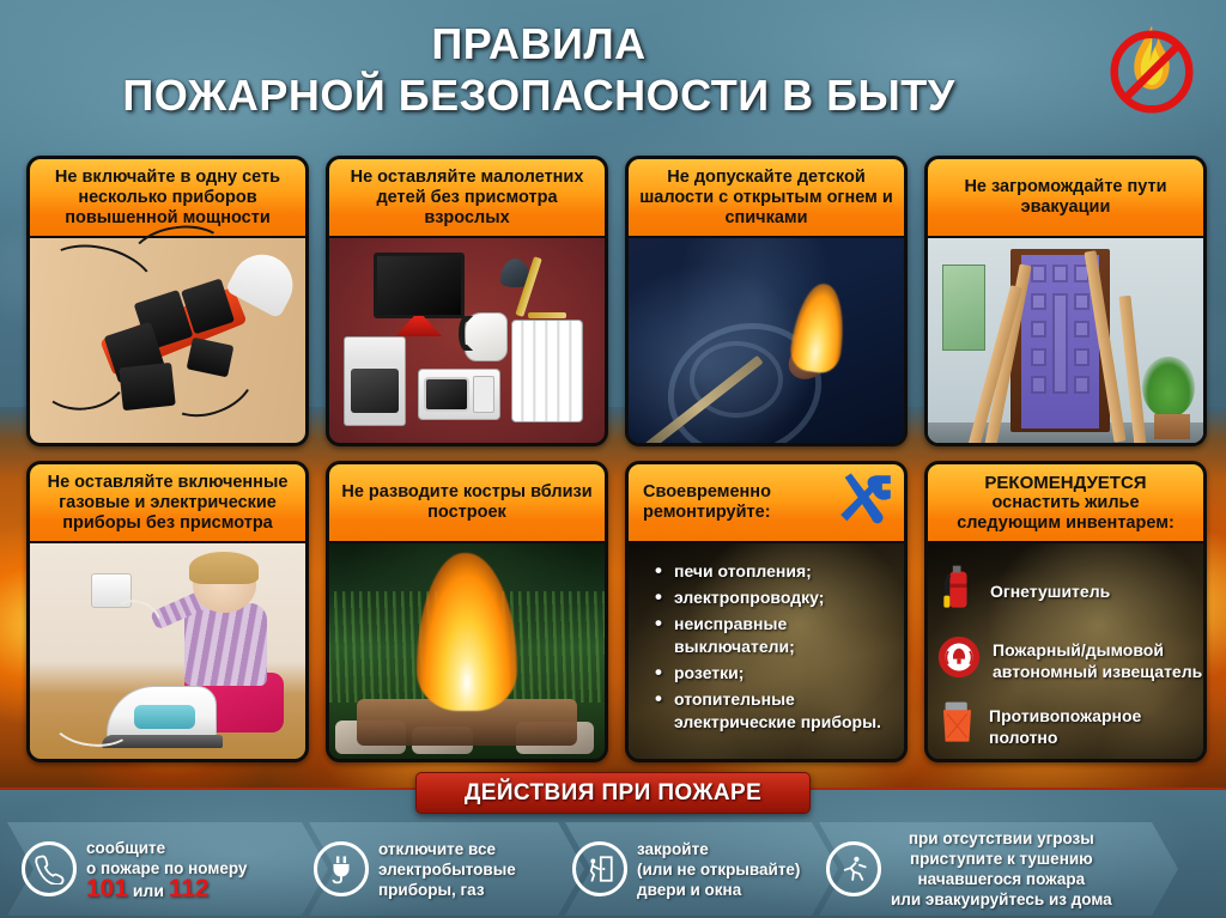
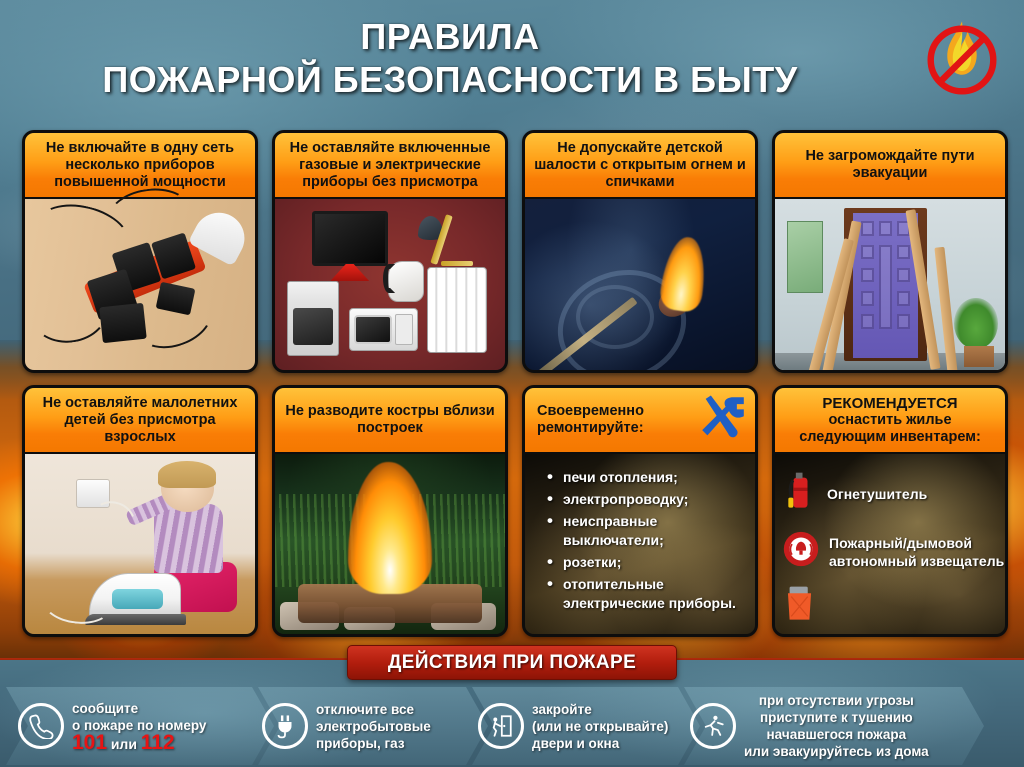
  ПРАВИЛА
  ПОЖАРНОЙ БЕЗОПАСНОСТИ В БЫТУ
  Не включайте в одну сеть несколько приборов повышенной мощности
- Не оставляйте малолетних детей без присмотра взрослых
+ Не оставляйте включенные газовые и электрические приборы без присмотра
  Не допускайте детской шалости с открытым огнем и спичками
  Не загромождайте пути эвакуации
- Не оставляйте включенные газовые и электрические приборы без присмотра
+ Не оставляйте малолетних детей без присмотра взрослых
  Не разводите костры вблизи построек
  Своевременно ремонтируйте:
  печи отопления;
  электропроводку;
  неисправные выключатели;
  розетки;
  отопительные электрические приборы.
  РЕКОМЕНДУЕТСЯ
  оснастить жилье
  следующим инвентарем:
  Огнетушитель
  Пожарный/дымовой автономный извещатель
- Противопожарное полотно
  ДЕЙСТВИЯ ПРИ ПОЖАРЕ
  сообщите
  о пожаре по номеру
  101 или 112
  отключите все
  электробытовые
  приборы, газ
  закройте
  (или не открывайте)
  двери и окна
  при отсутствии угрозы
  приступите к тушению
  начавшегося пожара
  или эвакуируйтесь из дома
